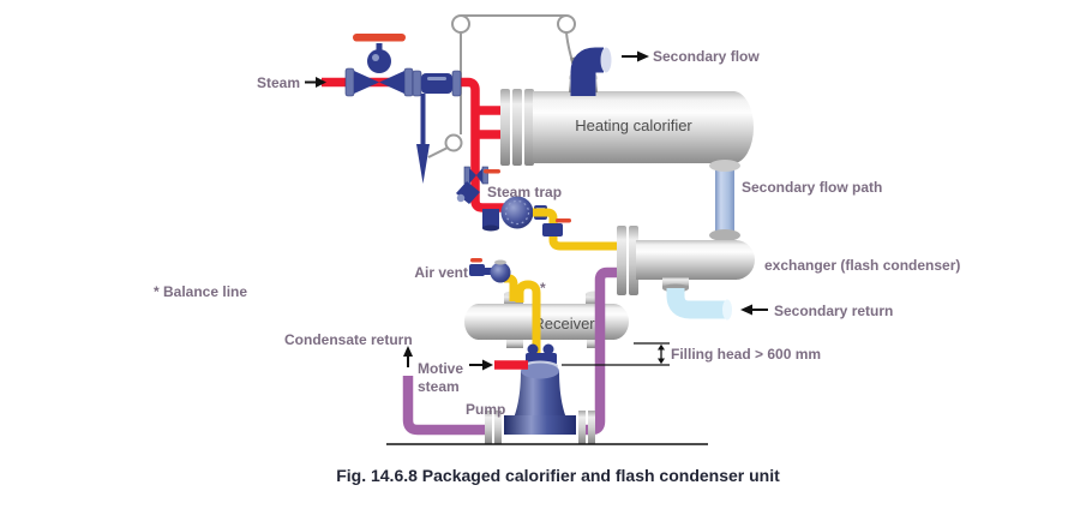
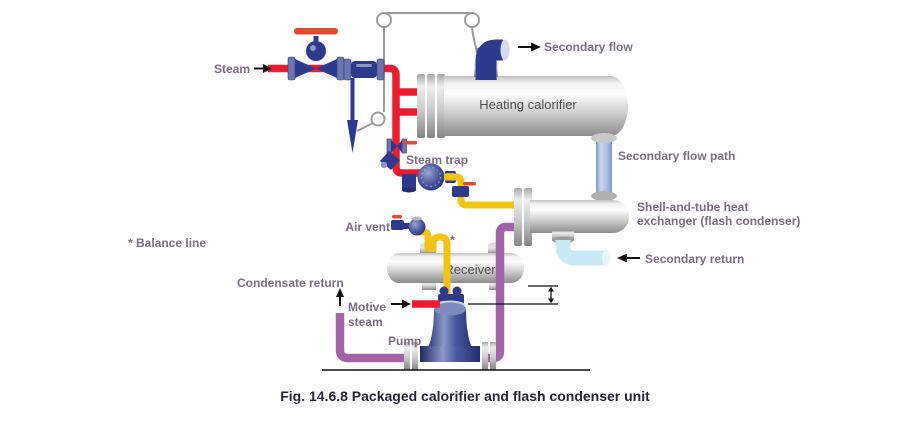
  Heating calorifier
  Secondary flow
  Secondary flow path
+ Shell-and-tube heat
  exchanger (flash condenser)
  Secondary return
  eceiver
  Air vent
  *
  Condensate return
  Pump
  Motive
  steam
- Filling head > 600 mm
  Steam
  Steam trap
  * Balance line
  Fig. 14.6.8 Packaged calorifier and flash condenser unit
